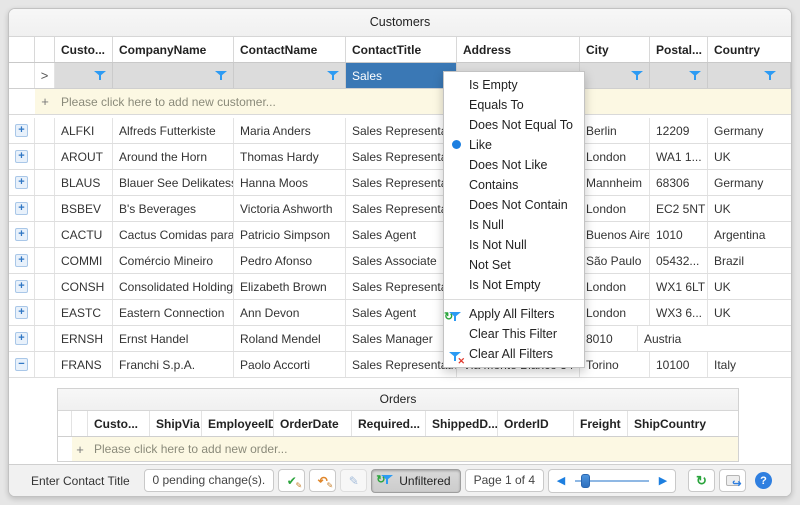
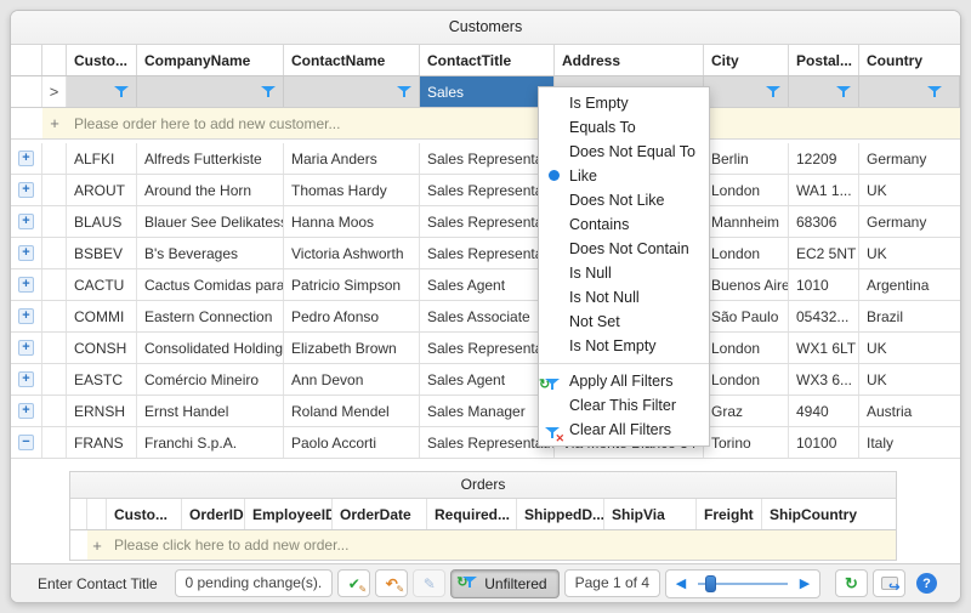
  Customers
  Custo...
  CompanyName
  ContactName
  ContactTitle
  Address
  City
  Postal...
  Country
  >
  Sales
  +
- Please click here to add new customer...
+ Please order here to add new customer...
  +
  ALFKI
  Alfreds Futterkiste
  Maria Anders
  Berlin
  12209
  Germany
  +
  AROUT
  Around the Horn
  Thomas Hardy
  London
  WA1 1...
  UK
  +
  BLAUS
  Blauer See Delikates
  Hanna Moos
  Mannheim
  68306
  Germany
  +
  BSBEV
  B's Beverages
  Victoria Ashworth
  London
  EC2 5NT
  UK
  +
  CACTU
  Cactus Comidas para
  Patricio Simpson
  Sales Agent
  Buenos Aire
  1010
  Argentina
  +
  COMMI
- Comércio Mineiro
+ Eastern Connection
  Pedro Afonso
  Sales Associate
  São Paulo
  05432...
  Brazil
  +
  CONSH
  Consolidated Holding
  Elizabeth Brown
  London
  WX1 6LT
  UK
  +
  EASTC
- Eastern Connection
+ Comércio Mineiro
  Ann Devon
  Sales Agent
  London
  WX3 6...
  UK
  +
  ERNSH
  Ernst Handel
  Roland Mendel
  Sales Manager
+ Graz
- 8010
+ 4940
  Austria
  −
  FRANS
  Franchi S.p.A.
  Paolo Accorti
  Sales Represent
  Torino
  10100
  Italy
  Orders
  Custo...
- ShipVia
+ OrderID
  EmployeeID
  OrderDate
  Required...
  ShippedD...
- OrderID
+ ShipVia
  Freight
  ShipCountry
  +
  Please click here to add new order...
  Enter Contact Title
  0 pending change(s).
  ✔
  ✎
  ↶
  ✎
  ✎
  ↻
  Unfiltered
  Page 1 of 4
  ◀
  ▶
  ↻
  ↪
  ?
  Is Empty
  Equals To
  Does Not Equal To
  Like
  Does Not Like
  Contains
  Does Not Contain
  Is Null
  Is Not Null
  Not Set
  Is Not Empty
  ↻
  Apply All Filters
  Clear This Filter
  ✕
  Clear All Filters
